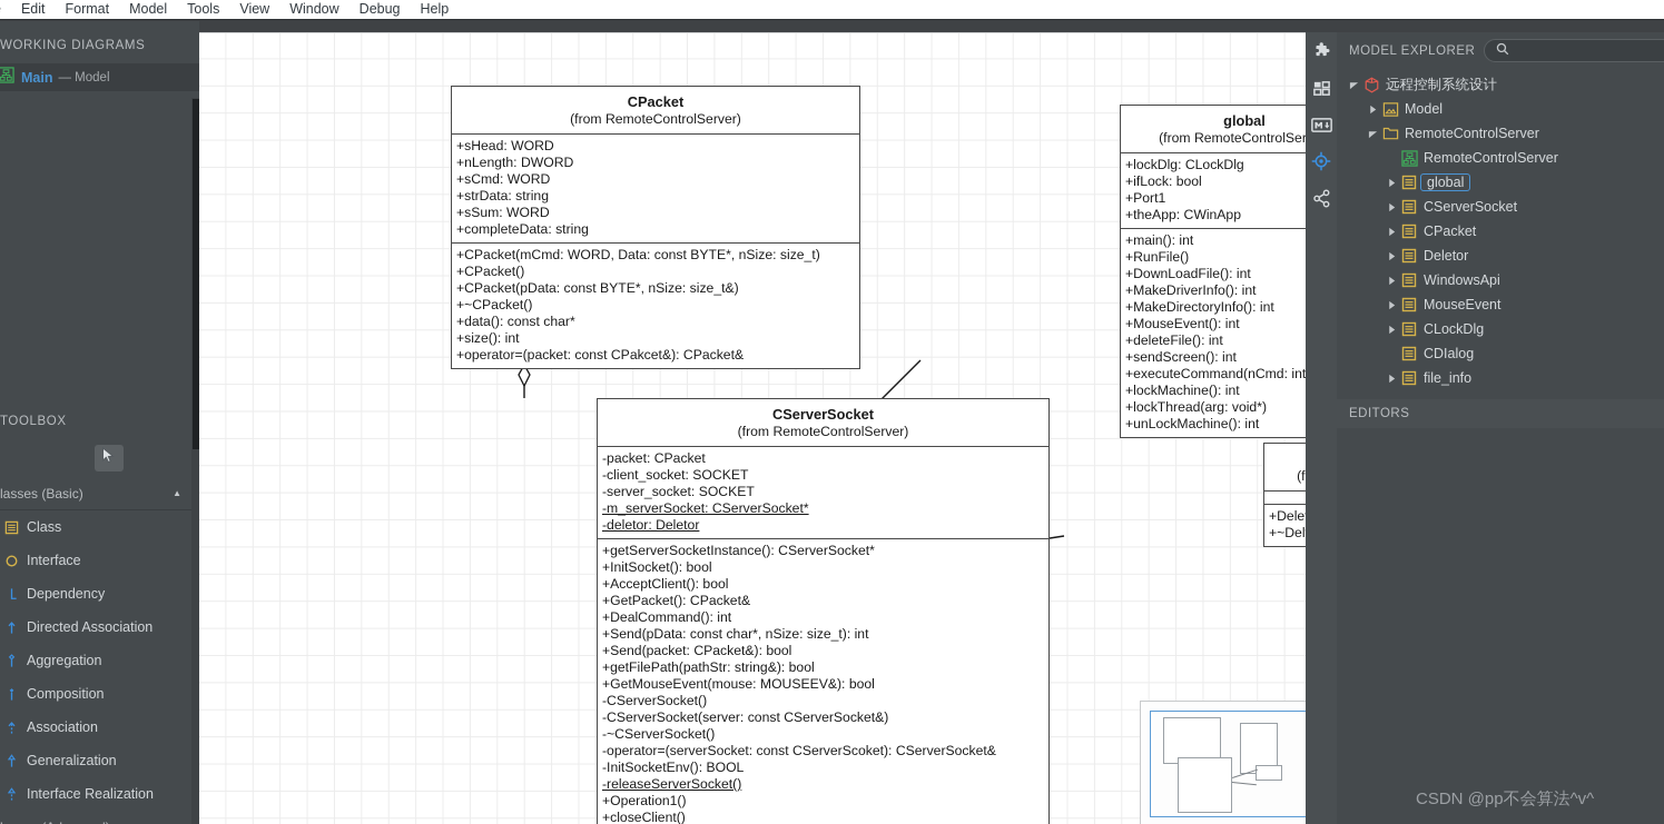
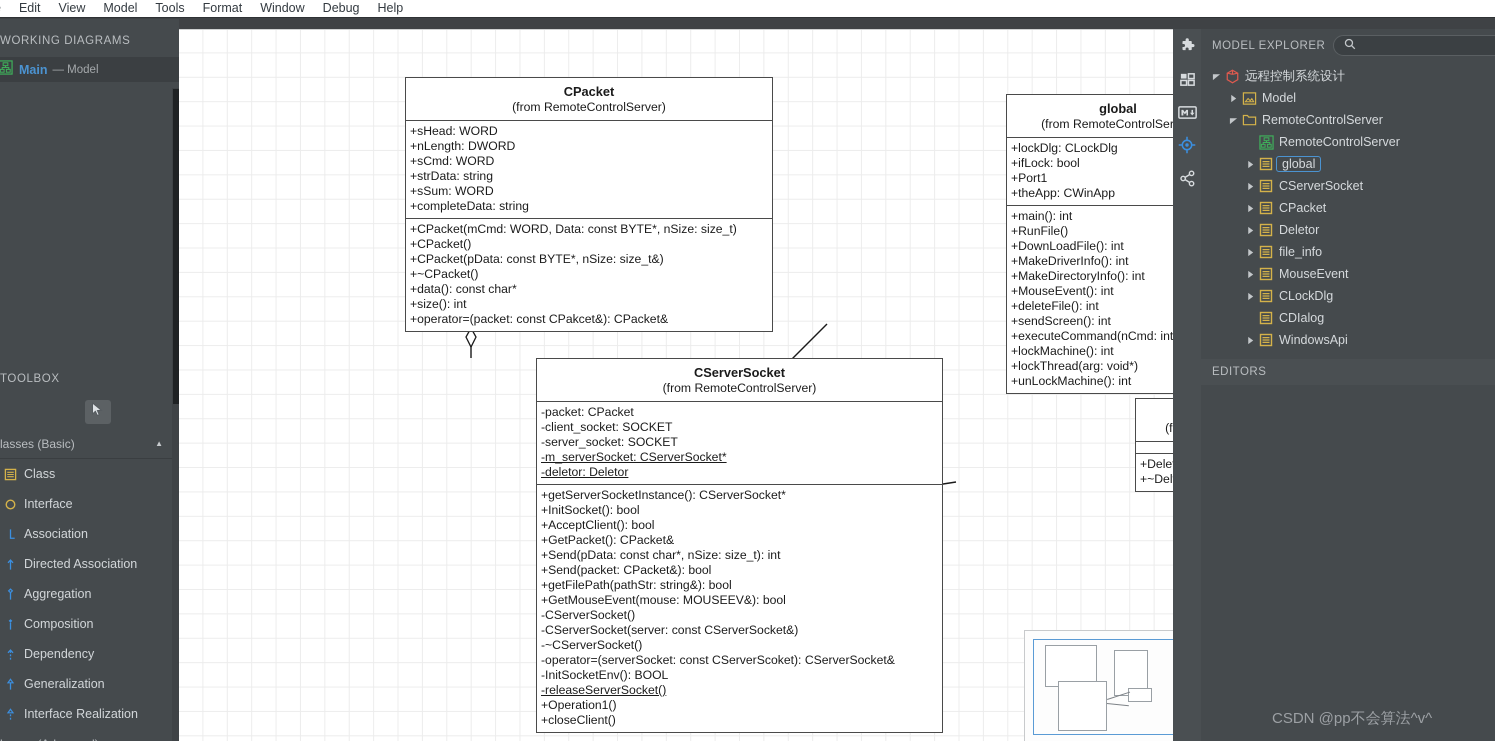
  Edit
- Format
+ View
  Model
  Tools
- View
+ Format
  Window
  Debug
  Help
  WORKING DIAGRAMS
  Main
  — Model
  TOOLBOX
  lasses (Basic)
  ▲
  Class
  Interface
- Dependency
+ Association
  Directed Association
  Aggregation
  Composition
- Association
+ Dependency
  Generalization
  Interface Realization
  CPacket
  (from RemoteControlServer)
  +sHead: WORD
  +nLength: DWORD
  +sCmd: WORD
  +strData: string
  +sSum: WORD
  +completeData: string
  +CPacket(mCmd: WORD, Data: const BYTE*, nSize: size_t)
  +CPacket()
  +CPacket(pData: const BYTE*, nSize: size_t&)
  +~CPacket()
  +data(): const char*
  +size(): int
  +operator=(packet: const CPakcet&): CPacket&
  global
  (from RemoteControlSer
  +lockDlg: CLockDlg
  +ifLock: bool
  +Port1
  +theApp: CWinApp
  +main(): int
  +RunFile()
  +DownLoadFile(): int
  +MakeDriverInfo(): int
  +MakeDirectoryInfo(): int
  +MouseEvent(): int
  +deleteFile(): int
  +sendScreen(): int
  +executeCommand(nCmd: int
  +lockMachine(): int
  +lockThread(arg: void*)
  +unLockMachine(): int
  CServerSocket
  (from RemoteControlServer)
  -packet: CPacket
  -client_socket: SOCKET
  -server_socket: SOCKET
  -m_serverSocket: CServerSocket*
  -deletor: Deletor
  +getServerSocketInstance(): CServerSocket*
  +InitSocket(): bool
  +AcceptClient(): bool
  +GetPacket(): CPacket&
- +DealCommand(): int
  +Send(pData: const char*, nSize: size_t): int
  +Send(packet: CPacket&): bool
  +getFilePath(pathStr: string&): bool
  +GetMouseEvent(mouse: MOUSEEV&): bool
  -CServerSocket()
  -CServerSocket(server: const CServerSocket&)
  -~CServerSocket()
  -operator=(serverSocket: const CServerScoket): CServerSocket&
  -InitSocketEnv(): BOOL
  -releaseServerSocket()
  +Operation1()
  +closeClient()
  MODEL EXPLORER
  远程控制系统设计
  Model
  RemoteControlServer
  RemoteControlServer
  global
  CServerSocket
  CPacket
  Deletor
- WindowsApi
+ file_info
  MouseEvent
  CLockDlg
  CDIalog
- file_info
+ WindowsApi
  EDITORS
  CSDN @pp不会算法^v^
